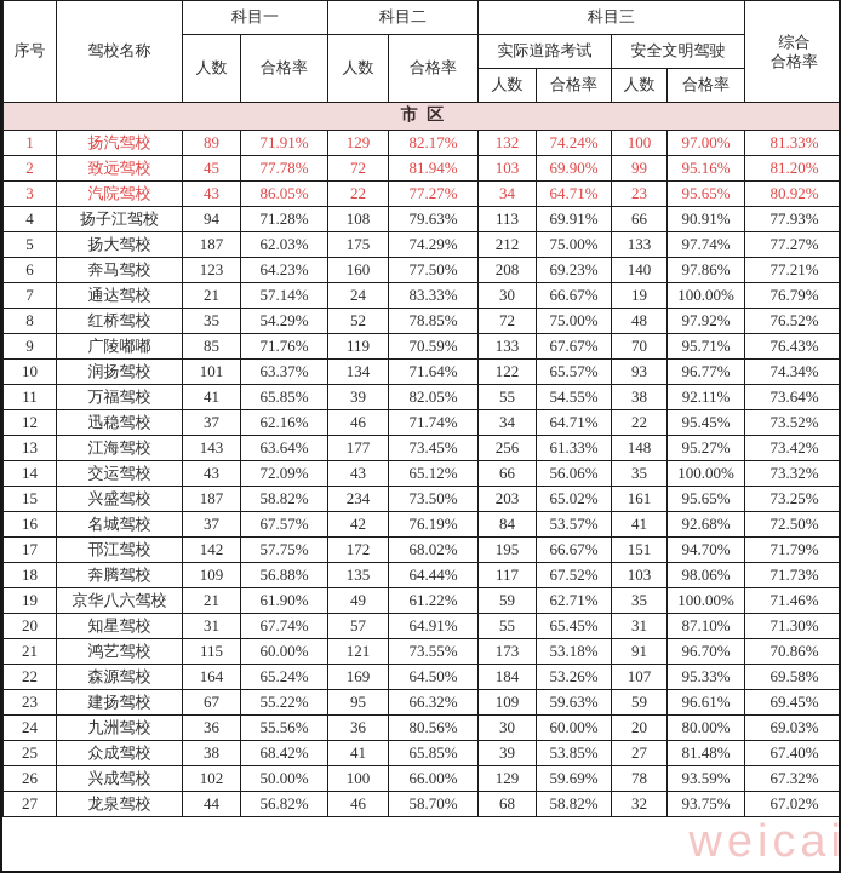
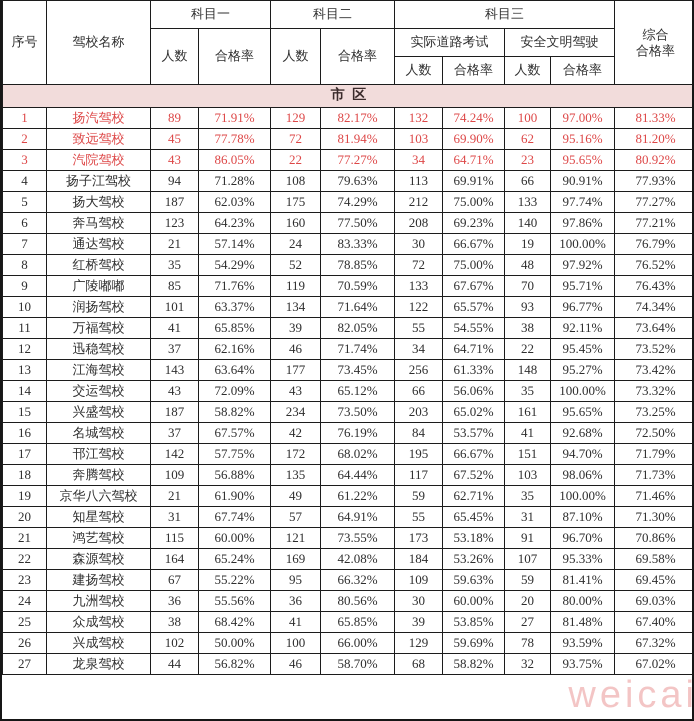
  序号	驾校名称	科目一	科目二	科目三	综合 合格率
  人数	合格率	人数	合格率	实际道路考试	安全文明驾驶
  人数	合格率	人数	合格率
  市 区
  1	扬汽驾校	89	71.91%	129	82.17%	132	74.24%	100	97.00%	81.33%
- 2	致远驾校	45	77.78%	72	81.94%	103	69.90%	99	95.16%	81.20%
+ 2	致远驾校	45	77.78%	72	81.94%	103	69.90%	62	95.16%	81.20%
  3	汽院驾校	43	86.05%	22	77.27%	34	64.71%	23	95.65%	80.92%
  4	扬子江驾校	94	71.28%	108	79.63%	113	69.91%	66	90.91%	77.93%
  5	扬大驾校	187	62.03%	175	74.29%	212	75.00%	133	97.74%	77.27%
  6	奔马驾校	123	64.23%	160	77.50%	208	69.23%	140	97.86%	77.21%
  7	通达驾校	21	57.14%	24	83.33%	30	66.67%	19	100.00%	76.79%
  8	红桥驾校	35	54.29%	52	78.85%	72	75.00%	48	97.92%	76.52%
  9	广陵嘟嘟	85	71.76%	119	70.59%	133	67.67%	70	95.71%	76.43%
  10	润扬驾校	101	63.37%	134	71.64%	122	65.57%	93	96.77%	74.34%
  11	万福驾校	41	65.85%	39	82.05%	55	54.55%	38	92.11%	73.64%
  12	迅稳驾校	37	62.16%	46	71.74%	34	64.71%	22	95.45%	73.52%
  13	江海驾校	143	63.64%	177	73.45%	256	61.33%	148	95.27%	73.42%
  14	交运驾校	43	72.09%	43	65.12%	66	56.06%	35	100.00%	73.32%
  15	兴盛驾校	187	58.82%	234	73.50%	203	65.02%	161	95.65%	73.25%
  16	名城驾校	37	67.57%	42	76.19%	84	53.57%	41	92.68%	72.50%
  17	邗江驾校	142	57.75%	172	68.02%	195	66.67%	151	94.70%	71.79%
  18	奔腾驾校	109	56.88%	135	64.44%	117	67.52%	103	98.06%	71.73%
  19	京华八六驾校	21	61.90%	49	61.22%	59	62.71%	35	100.00%	71.46%
  20	知星驾校	31	67.74%	57	64.91%	55	65.45%	31	87.10%	71.30%
  21	鸿艺驾校	115	60.00%	121	73.55%	173	53.18%	91	96.70%	70.86%
- 22	森源驾校	164	65.24%	169	64.50%	184	53.26%	107	95.33%	69.58%
+ 22	森源驾校	164	65.24%	169	42.08%	184	53.26%	107	95.33%	69.58%
- 23	建扬驾校	67	55.22%	95	66.32%	109	59.63%	59	96.61%	69.45%
+ 23	建扬驾校	67	55.22%	95	66.32%	109	59.63%	59	81.41%	69.45%
  24	九洲驾校	36	55.56%	36	80.56%	30	60.00%	20	80.00%	69.03%
  25	众成驾校	38	68.42%	41	65.85%	39	53.85%	27	81.48%	67.40%
  26	兴成驾校	102	50.00%	100	66.00%	129	59.69%	78	93.59%	67.32%
  27	龙泉驾校	44	56.82%	46	58.70%	68	58.82%	32	93.75%	67.02%
  weicai
